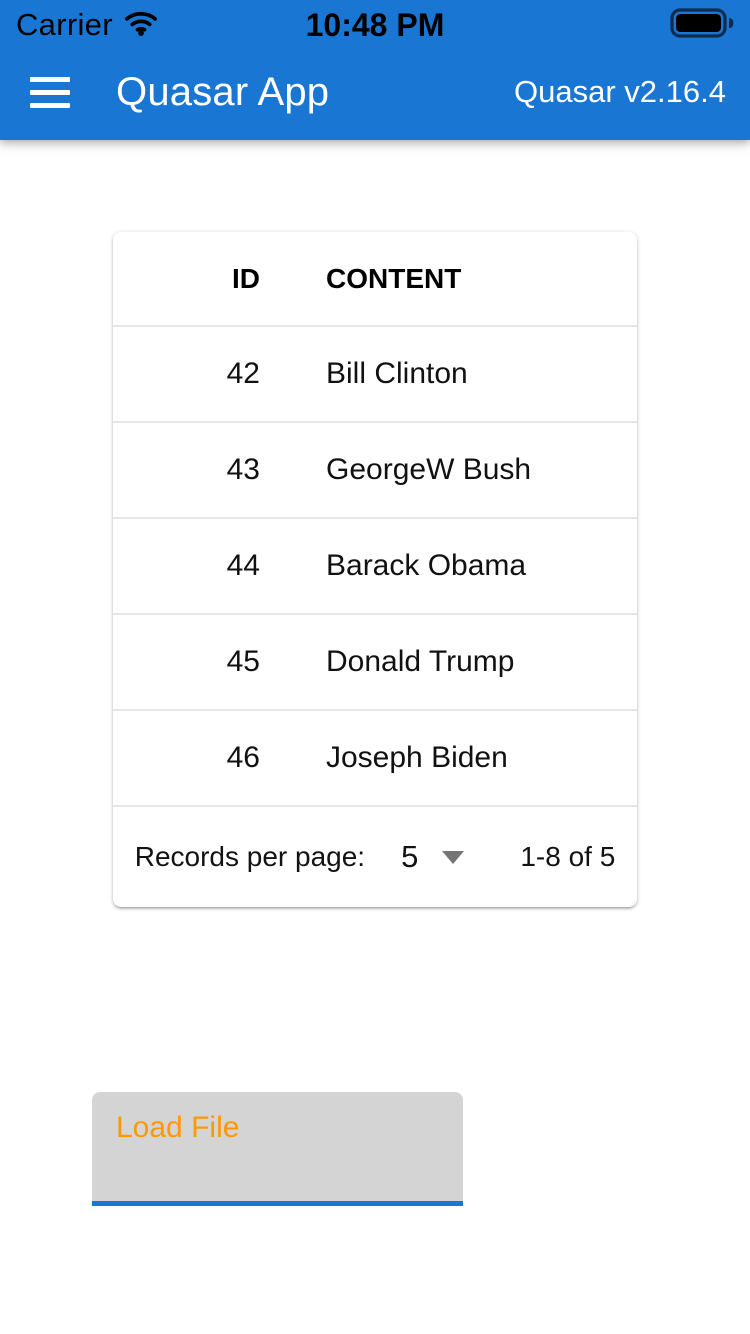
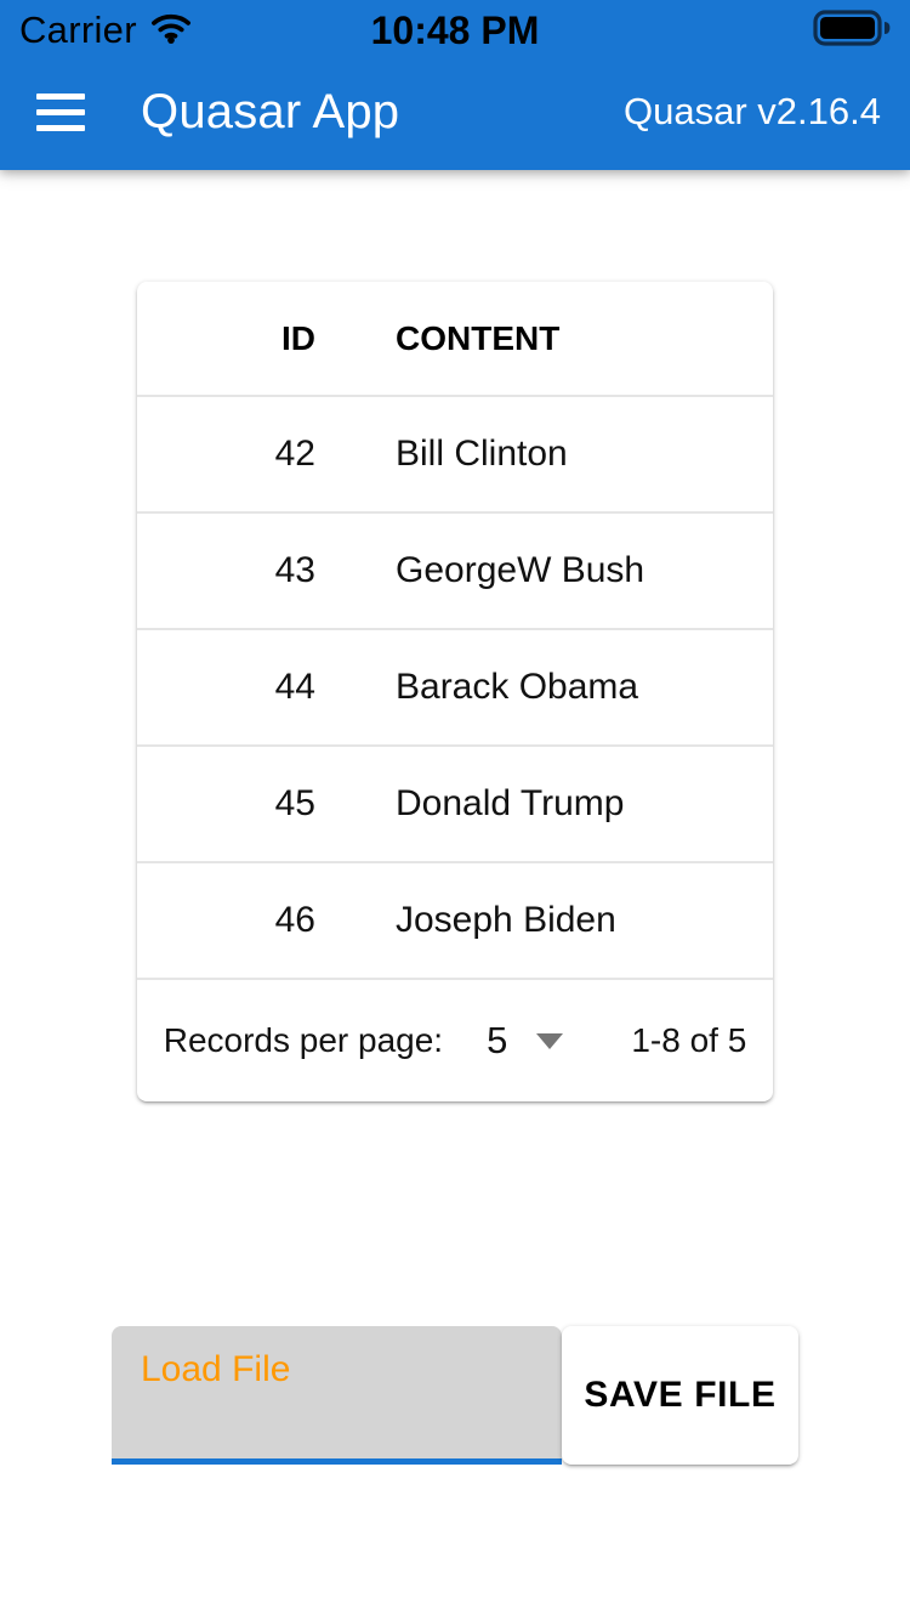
  Carrier
  10:48 PM
  Quasar App
  Quasar v2.16.4
  ID
  CONTENT
  42
  Bill Clinton
  43
  GeorgeW Bush
  44
  Barack Obama
  45
  Donald Trump
  46
  Joseph Biden
  Records per page:
  5
  1-8 of 5
  Load File
+ SAVE FILE
